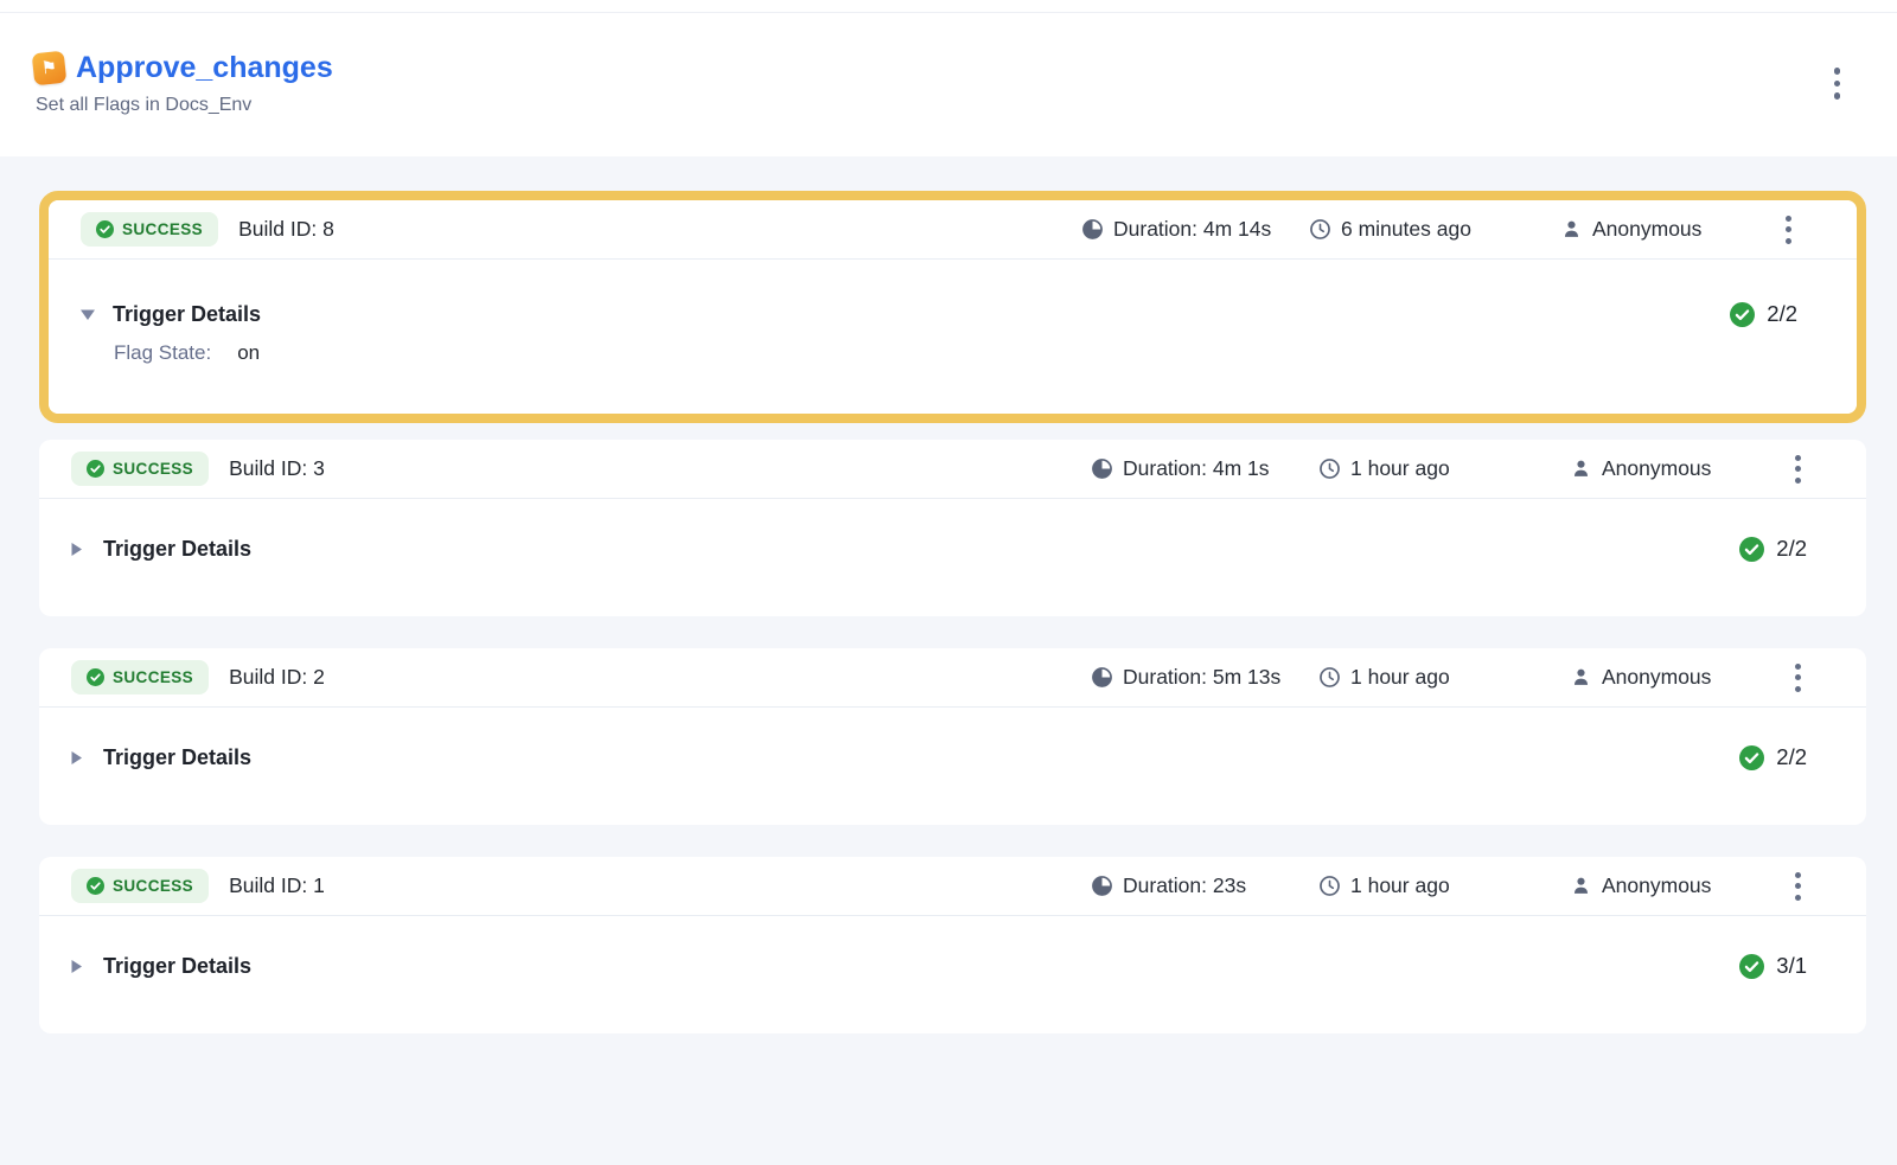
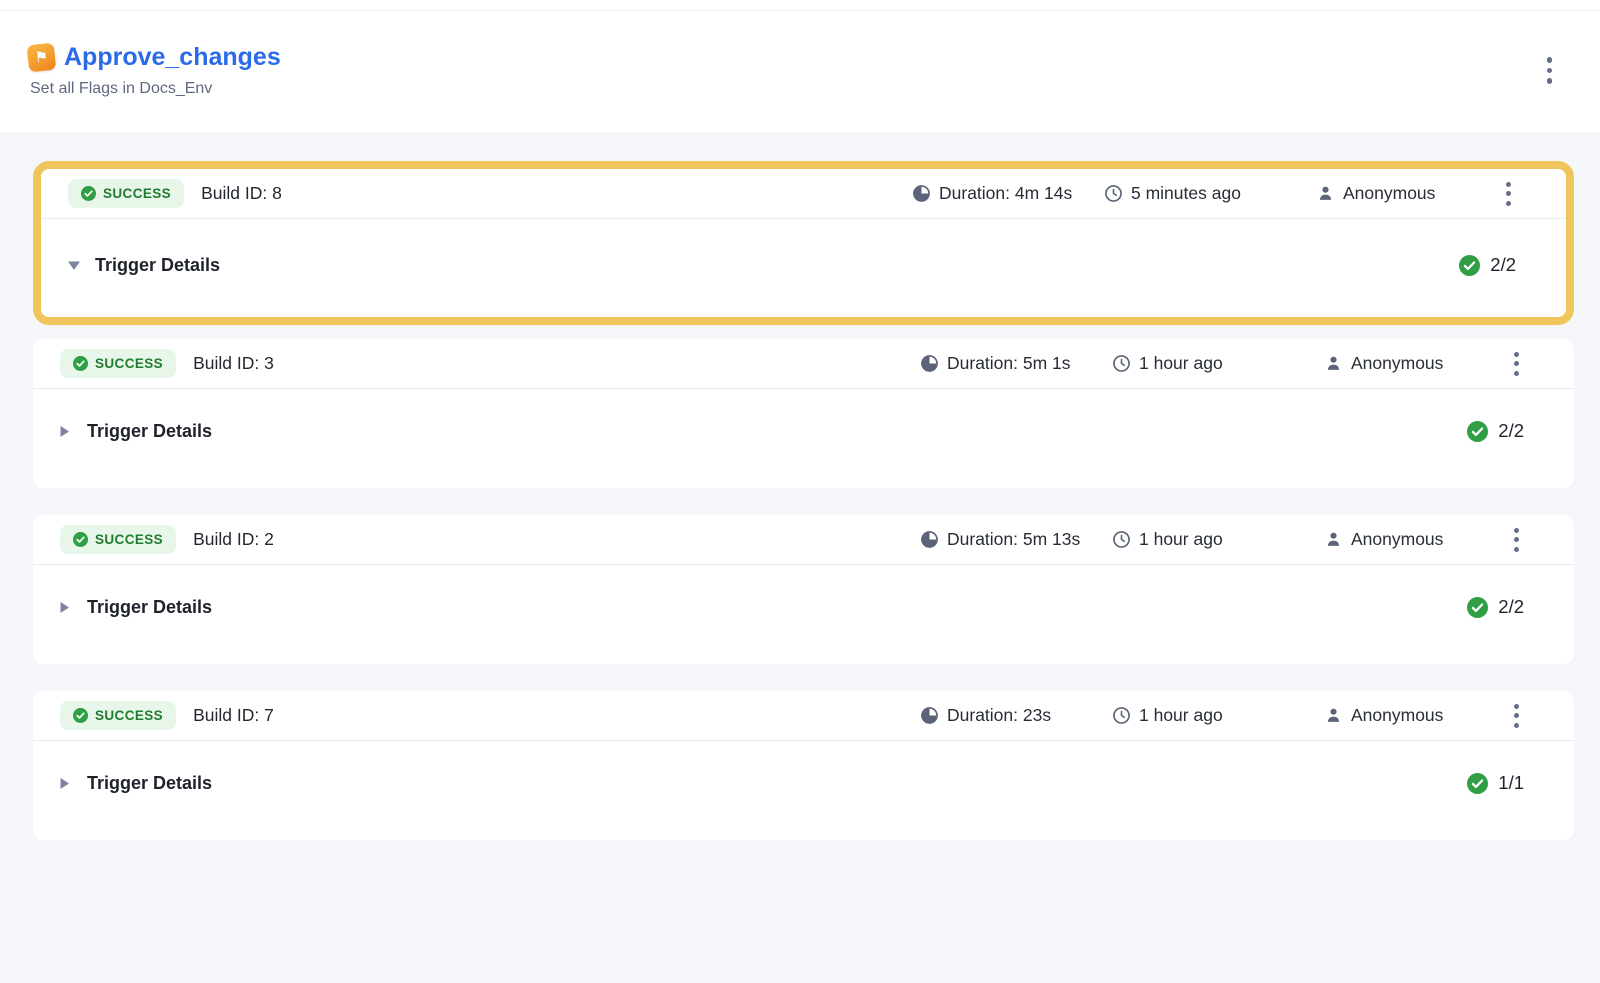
  Approve_changes
  Set all Flags in Docs_Env
  SUCCESS
  Build ID: 8
  Duration: 4m 14s
- 6 minutes ago
+ 5 minutes ago
  Anonymous
  Trigger Details
  2/2
- Flag State:
- on
  SUCCESS
  Build ID: 3
- Duration: 4m 1s
+ Duration: 5m 1s
  1 hour ago
  Anonymous
  Trigger Details
  2/2
  SUCCESS
  Build ID: 2
  Duration: 5m 13s
  1 hour ago
  Anonymous
  Trigger Details
  2/2
  SUCCESS
- Build ID: 1
+ Build ID: 7
  Duration: 23s
  1 hour ago
  Anonymous
  Trigger Details
- 3/1
+ 1/1
